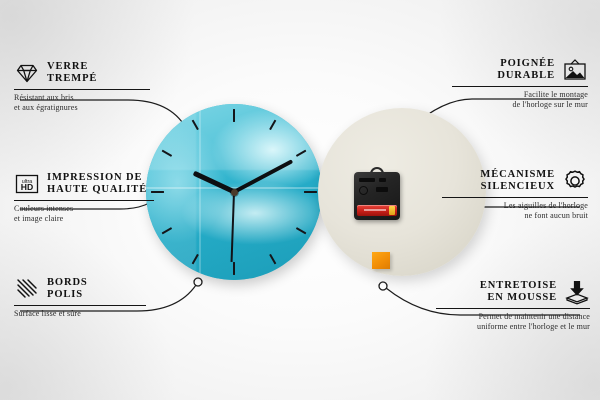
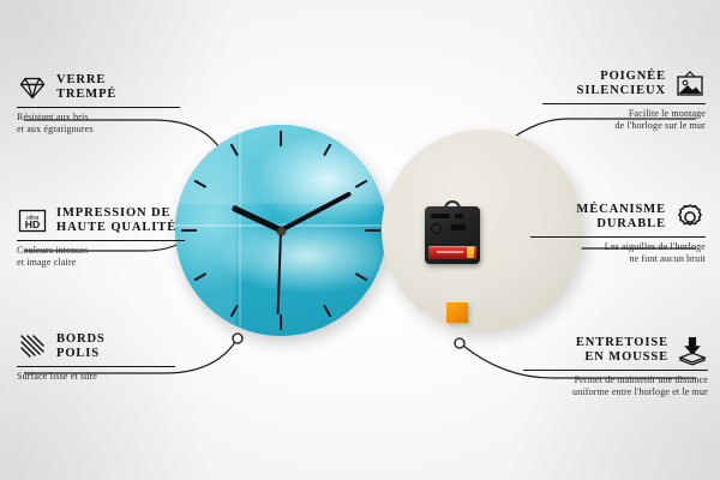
  VERRE
  TREMPÉ
  Résistant aux bris
  et aux égratignures
  HD
  IMPRESSION DE
  HAUTE QUALITÉ
  Couleurs intenses
  et image claire
  BORDS
  POLIS
  Surface lisse et sûre
  POIGNÉE
- DURABLE
+ SILENCIEUX
  Facilite le montage
  de l'horloge sur le mur
  MÉCANISME
- SILENCIEUX
+ DURABLE
  Les aiguilles de l'horloge
  ne font aucun bruit
  ENTRETOISE
  EN MOUSSE
  Permet de maintenir une distance
  uniforme entre l'horloge et le mur
